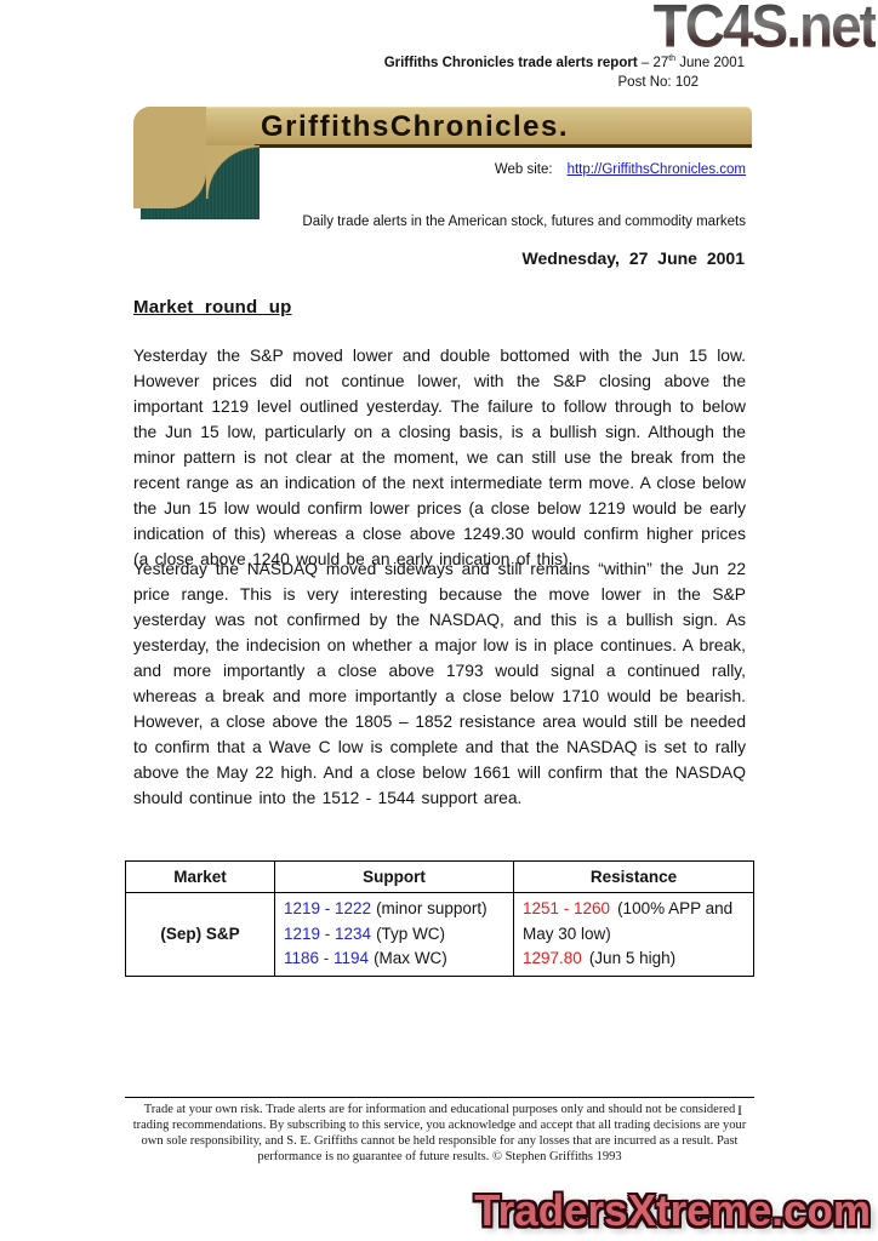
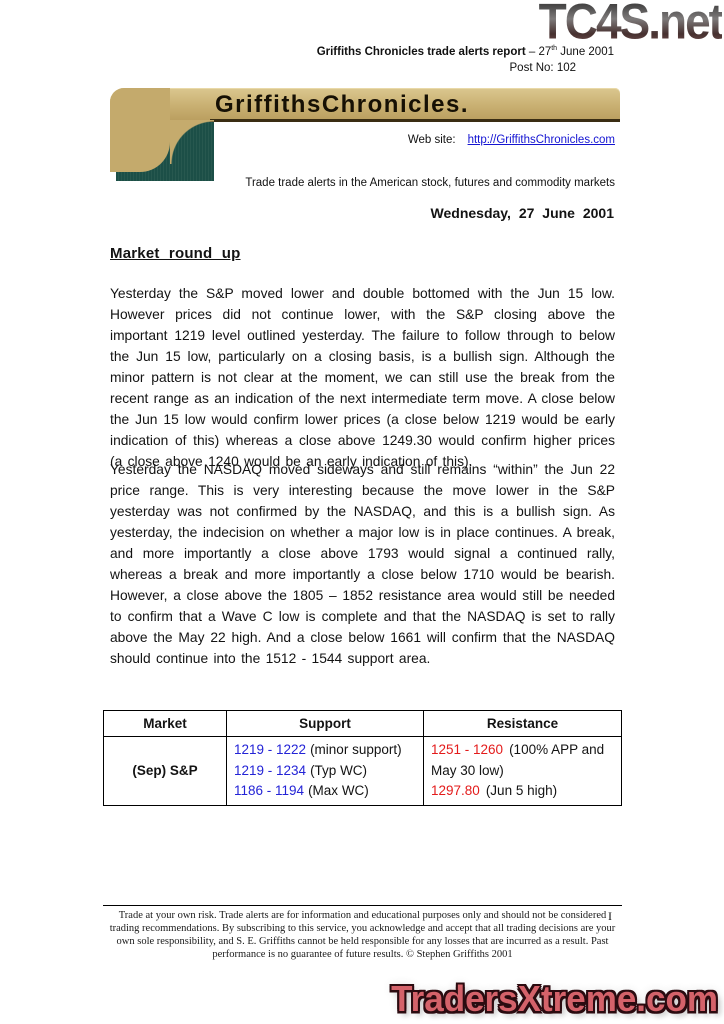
  TC4S.net
  Griffiths Chronicles trade alerts report – 27 June 2001
  Post No: 102
  GriffithsChronicles.
  Web site: http://GriffithsChronicles.com
- Daily trade alerts in the American stock, futures and commodity markets
+ Trade trade alerts in the American stock, futures and commodity markets
  Wednesday, 27 June 2001
  Market round up
  Yesterday the S&P moved lower and double bottomed with the Jun 15 low. However prices did not continue lower, with the S&P closing above the important 1219 level outlined yesterday. The failure to follow through to below the Jun 15 low, particularly on a closing basis, is a bullish sign. Although the minor pattern is not clear at the moment, we can still use the break from the recent range as an indication of the next intermediate term move. A close below the Jun 15 low would confirm lower prices (a close below 1219 would be early indication of this) whereas a close above 1249.30 would confirm higher prices (a close above 1240 would be an early indication of this).
  Yesterday the NASDAQ moved sideways and still remains “within” the Jun 22 price range. This is very interesting because the move lower in the S&P yesterday was not confirmed by the NASDAQ, and this is a bullish sign. As yesterday, the indecision on whether a major low is in place continues. A break, and more importantly a close above 1793 would signal a continued rally, whereas a break and more importantly a close below 1710 would be bearish. However, a close above the 1805 – 1852 resistance area would still be needed to confirm that a Wave C low is complete and that the NASDAQ is set to rally above the May 22 high. And a close below 1661 will confirm that the NASDAQ should continue into the 1512 - 1544 support area.
  Market	Support	Resistance
  (Sep) S&P	1219 - 1222 (minor support) 1219 - 1234 (Typ WC) 1186 - 1194 (Max WC)	1251 - 1260 (100% APP and May 30 low) 1297.80 (Jun 5 high)
- Trade at your own risk. Trade alerts are for information and educational purposes only and should not be considered trading recommendations. By subscribing to this service, you acknowledge and accept that all trading decisions are your own sole responsibility, and S. E. Griffiths cannot be held responsible for any losses that are incurred as a result. Past performance is no guarantee of future results. © Stephen Griffiths 1993
+ Trade at your own risk. Trade alerts are for information and educational purposes only and should not be considered trading recommendations. By subscribing to this service, you acknowledge and accept that all trading decisions are your own sole responsibility, and S. E. Griffiths cannot be held responsible for any losses that are incurred as a result. Past performance is no guarantee of future results. © Stephen Griffiths 2001
  I
  TradersXtreme.com
